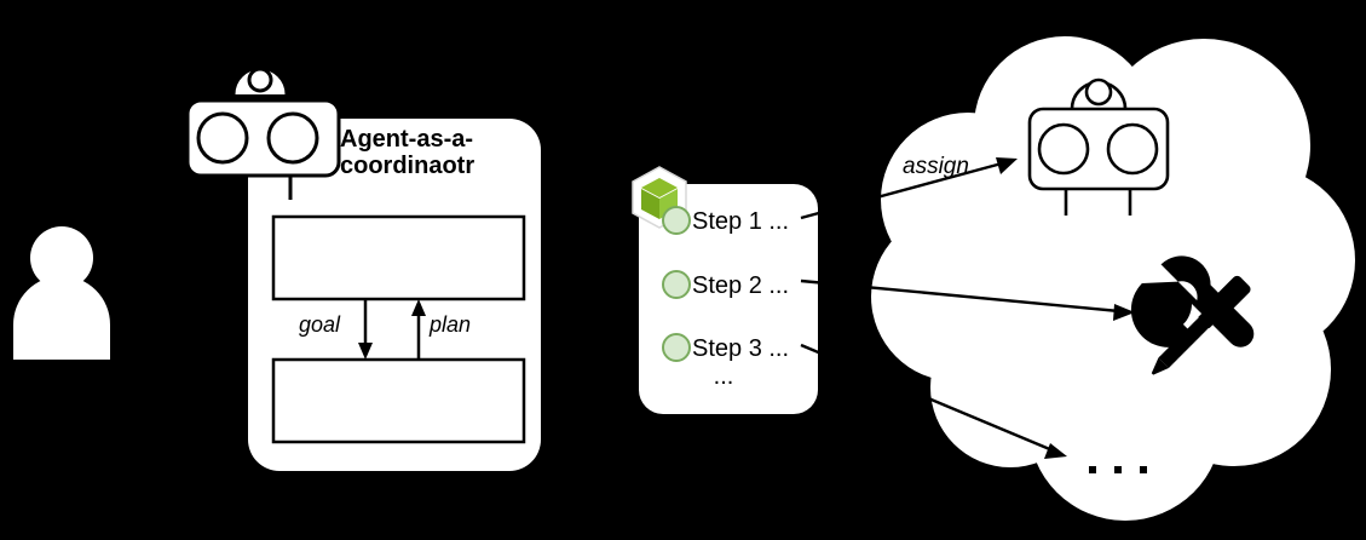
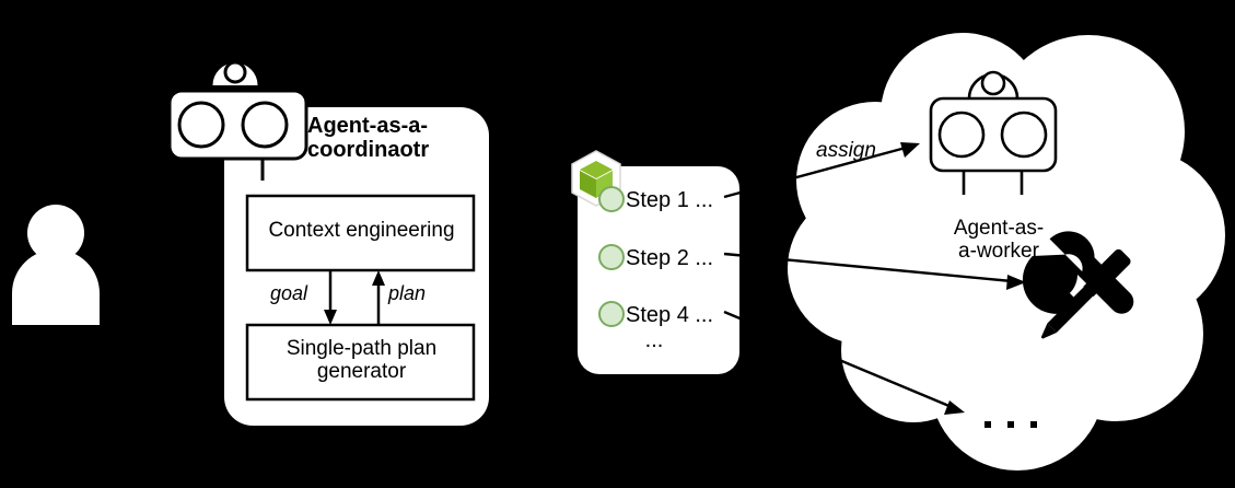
  Agent-as-a-
  coordinaotr
+ Context engineering
+ Single-path plan
+ generator
  goal
  plan
  Step 1 ...
  Step 2 ...
- Step 3 ...
+ Step 4 ...
  ...
  assign
+ Agent-as-
+ a-worker
